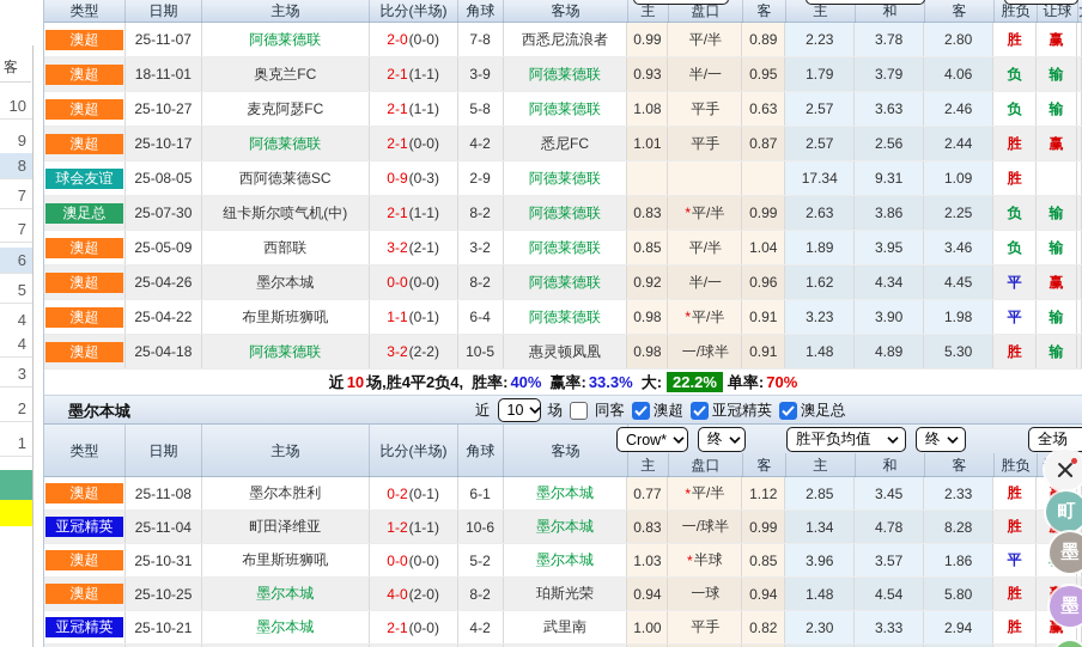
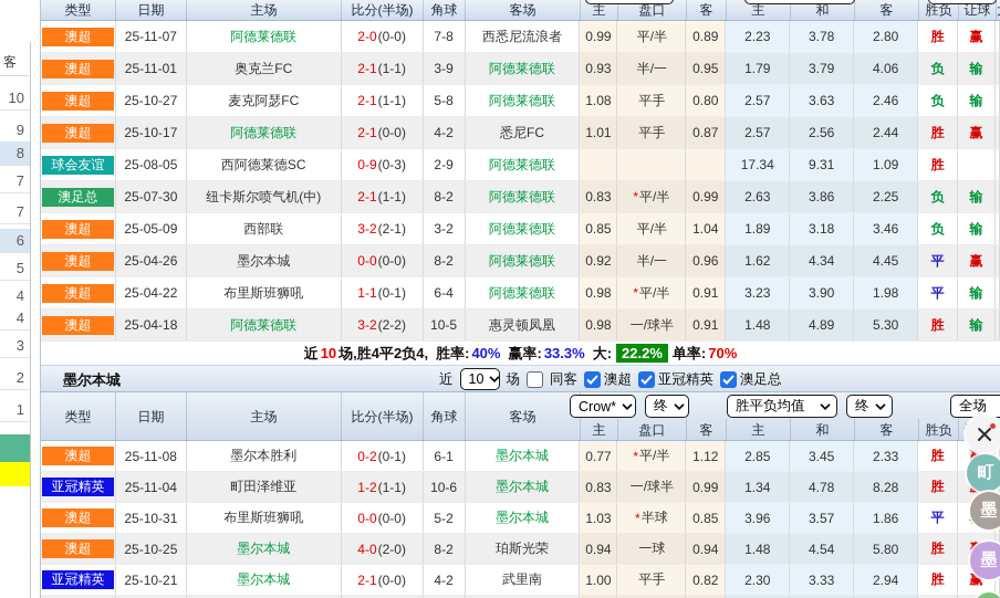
  客
  10
  9
  8
  7
  7
  6
  5
  4
  4
  3
  2
  1
  类型
  日期
  主场
  比分(半场)
  角球
  客场
  主
  盘口
  客
  主
  和
  客
  胜负
  让球
  澳超
  25-11-07
  阿德莱德联
  2-0
  (0-0)
  7-8
  西悉尼流浪者
  0.99
  平/半
  0.89
  2.23
  3.78
  2.80
  胜
  赢
  澳超
- 18-11-01
+ 25-11-01
  奥克兰FC
  2-1
  (1-1)
  3-9
  阿德莱德联
  0.93
  半/一
  0.95
  1.79
  3.79
  4.06
  负
  输
  澳超
  25-10-27
  麦克阿瑟FC
  2-1
  (1-1)
  5-8
  阿德莱德联
  1.08
  平手
- 0.63
+ 0.80
  2.57
  3.63
  2.46
  负
  输
  澳超
  25-10-17
  阿德莱德联
  2-1
  (0-0)
  4-2
  悉尼FC
  1.01
  平手
  0.87
  2.57
  2.56
  2.44
  胜
  赢
  球会友谊
  25-08-05
  西阿德莱德SC
  0-9
  (0-3)
  2-9
  阿德莱德联
  17.34
  9.31
  1.09
  胜
  澳足总
  25-07-30
  纽卡斯尔喷气机(中)
  2-1
  (1-1)
  8-2
  阿德莱德联
  0.83
  *
  平/半
  0.99
  2.63
  3.86
  2.25
  负
  输
  澳超
  25-05-09
  西部联
  3-2
  (2-1)
  3-2
  阿德莱德联
  0.85
  平/半
  1.04
  1.89
- 3.95
+ 3.18
  3.46
  负
  输
  澳超
  25-04-26
  墨尔本城
  0-0
  (0-0)
  8-2
  阿德莱德联
  0.92
  半/一
  0.96
  1.62
  4.34
  4.45
  平
  赢
  澳超
  25-04-22
  布里斯班狮吼
  1-1
  (0-1)
  6-4
  阿德莱德联
  0.98
  *
  平/半
  0.91
  3.23
  3.90
  1.98
  平
  输
  澳超
  25-04-18
  阿德莱德联
  3-2
  (2-2)
  10-5
  惠灵顿凤凰
  0.98
  一/球半
  0.91
  1.48
  4.89
  5.30
  胜
  输
  近
  10
  场,胜4平2负4,
  胜率:
  40%
  赢率:
  33.3%
  大:
  22.2%
  单率:
  70%
  墨尔本城
  近
  10
  场
  同客
  澳超
  亚冠精英
  澳足总
  类型
  日期
  主场
  比分(半场)
  角球
  客场
  主
  盘口
  客
  主
  和
  客
  胜负
  Crow*
  终
  胜平负均值
  终
  全场
  澳超
  25-11-08
  墨尔本胜利
  0-2
  (0-1)
  6-1
  墨尔本城
  0.77
  *
  平/半
  1.12
  2.85
  3.45
  2.33
  胜
  亚冠精英
  25-11-04
  町田泽维亚
  1-2
  (1-1)
  10-6
  墨尔本城
  0.83
  一/球半
  0.99
  1.34
  4.78
  8.28
  胜
  澳超
  25-10-31
  布里斯班狮吼
  0-0
  (0-0)
  5-2
  墨尔本城
  1.03
  *
  半球
  0.85
  3.96
  3.57
  1.86
  平
  澳超
  25-10-25
  墨尔本城
  4-0
  (2-0)
  8-2
  珀斯光荣
  0.94
  一球
  0.94
  1.48
  4.54
  5.80
  胜
  亚冠精英
  25-10-21
  墨尔本城
  2-1
  (0-0)
  4-2
  武里南
  1.00
  平手
  0.82
  2.30
  3.33
  2.94
  胜
  赢
  町
  墨
  墨
